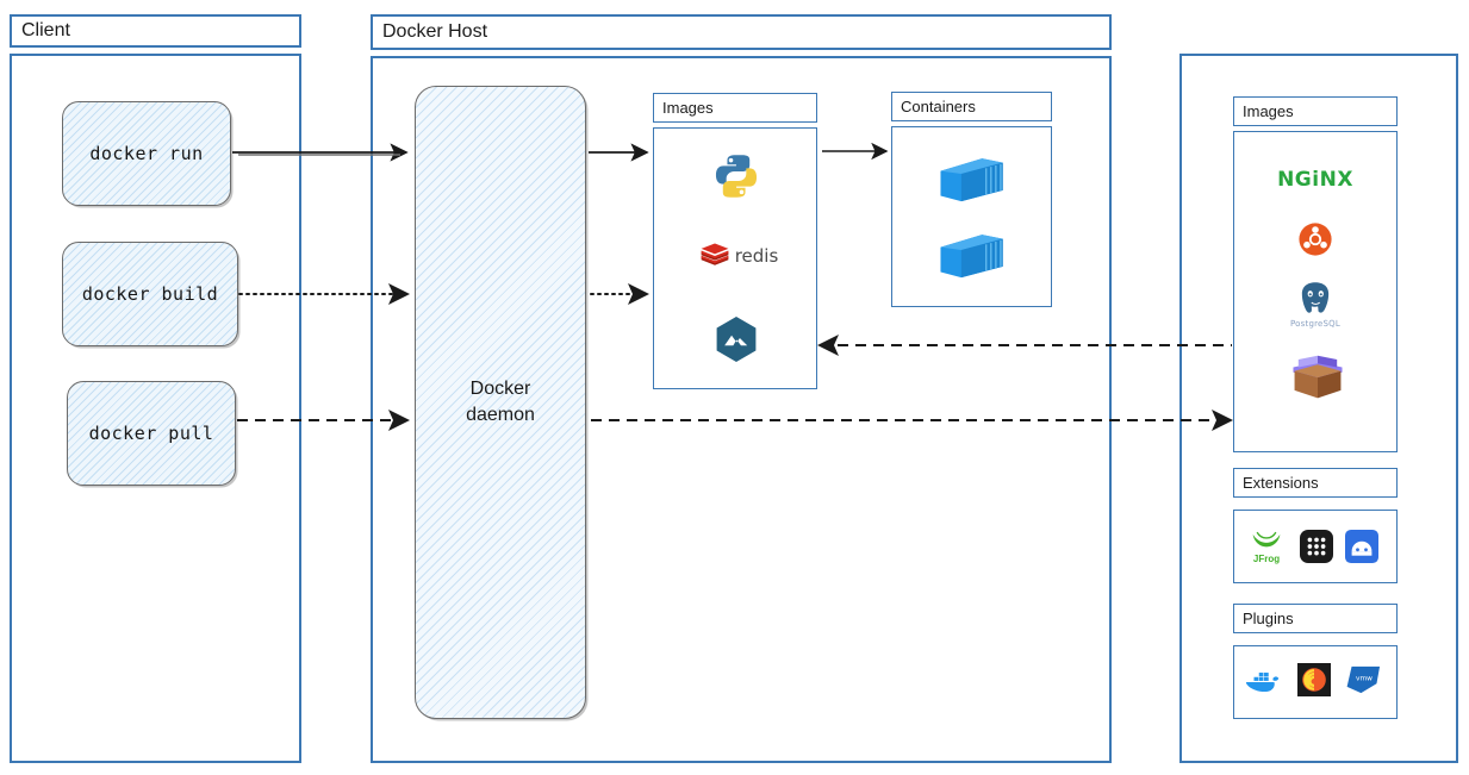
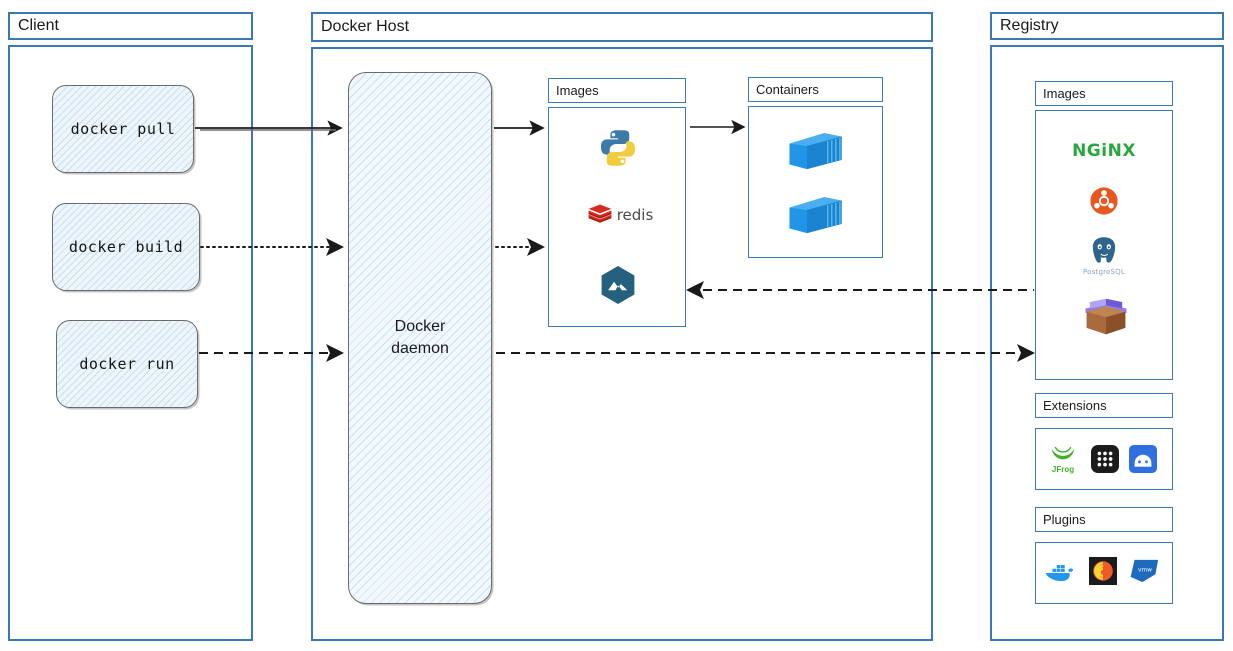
  Client
- docker run
+ docker pull
  docker build
- docker pull
+ docker run
  Docker Host
  Docker
  daemon
  Images
  redis
  Containers
+ Registry
  Images
  NGiNX
  PostgreSQL
  Extensions
  JFrog
  Plugins
